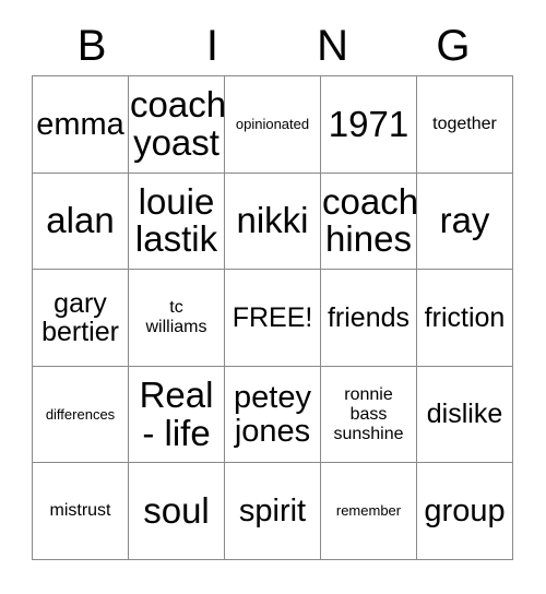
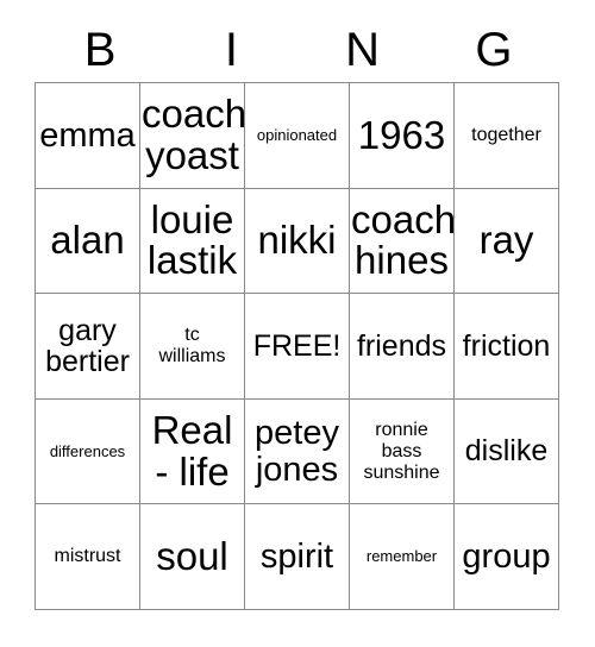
  B
  I
  N
  G
  emma
  coach
  yoast
  opinionated
- 1971
+ 1963
  together
  alan
  louie
  lastik
  nikki
  coach
  hines
  ray
  gary
  bertier
  tc
  williams
  FREE!
  friends
  friction
  differences
  Real
  - life
  petey
  jones
  ronnie
  bass
  sunshine
  dislike
  mistrust
  soul
  spirit
  remember
  group
